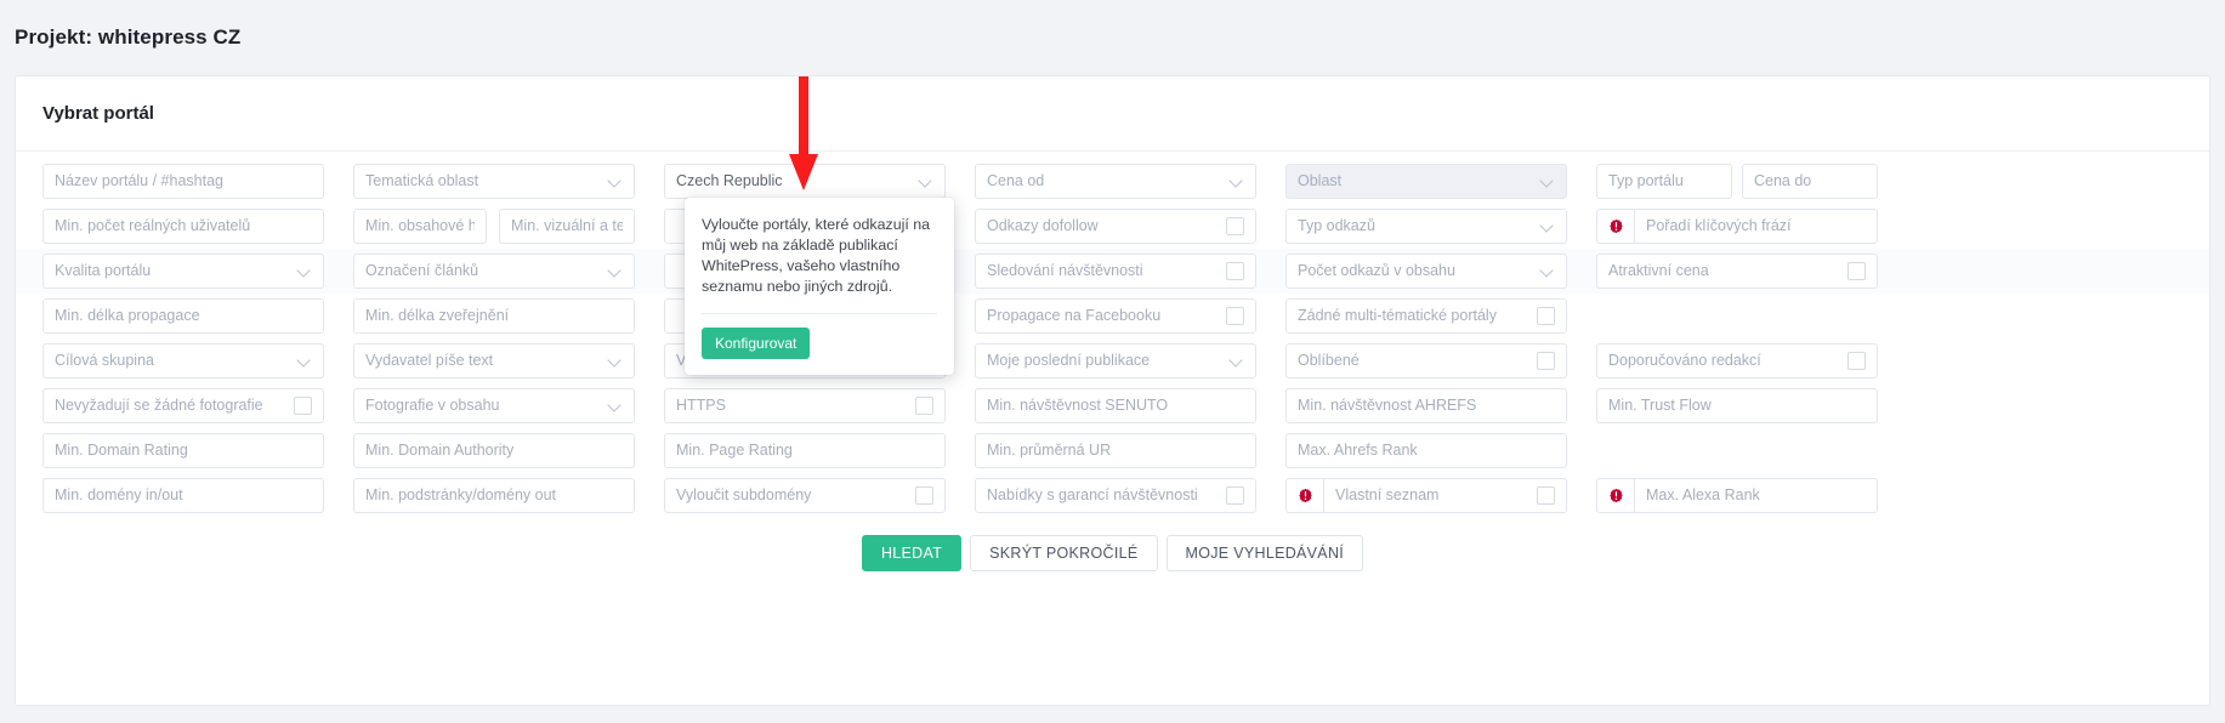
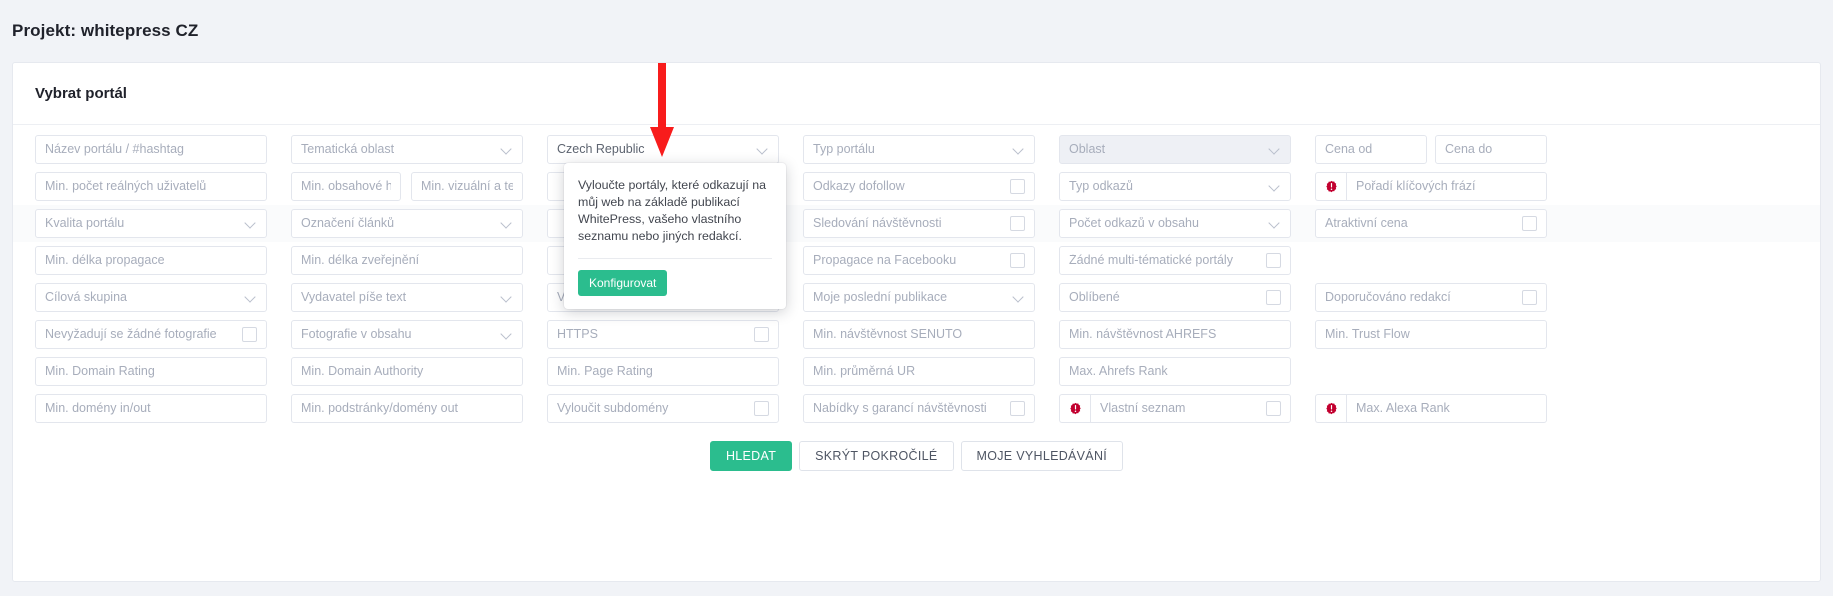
  Projekt: whitepress CZ
  Vybrat portál
  Název portálu / #hashtag
  Tematická oblast
  Czech Republic
- Cena od
+ Typ portálu
  Oblast
- Typ portálu
+ Cena od
  Cena do
  Min. počet reálných uživatelů
  Min. obsahové h
  Min. vizuální a te
  Odkazy dofollow
  Typ odkazů
  Pořadí klíčových frází
  Kvalita portálu
  Označení článků
  Sledování návštěvnosti
  Počet odkazů v obsahu
  Atraktivní cena
  Min. délka propagace
  Min. délka zveřejnění
  Propagace na Facebooku
  Žádné multi-tématické portály
  Cílová skupina
  Vydavatel píše text
  Moje poslední publikace
  Oblíbené
  Doporučováno redakcí
  Nevyžadují se žádné fotografie
  Fotografie v obsahu
  HTTPS
  Min. návštěvnost SENUTO
  Min. návštěvnost AHREFS
  Min. Trust Flow
  Min. Domain Rating
  Min. Domain Authority
  Min. Page Rating
  Min. průměrná UR
  Max. Ahrefs Rank
  Min. domény in/out
  Min. podstránky/domény out
  Vyloučit subdomény
  Nabídky s garancí návštěvnosti
  Vlastní seznam
  Max. Alexa Rank
- Vyloučte portály, které odkazují na můj web na základě publikací WhitePress, vašeho vlastního seznamu nebo jiných zdrojů.
+ Vyloučte portály, které odkazují na můj web na základě publikací WhitePress, vašeho vlastního seznamu nebo jiných redakcí.
  Konfigurovat
  HLEDAT
  SKRÝT POKROČILÉ
  MOJE VYHLEDÁVÁNÍ
